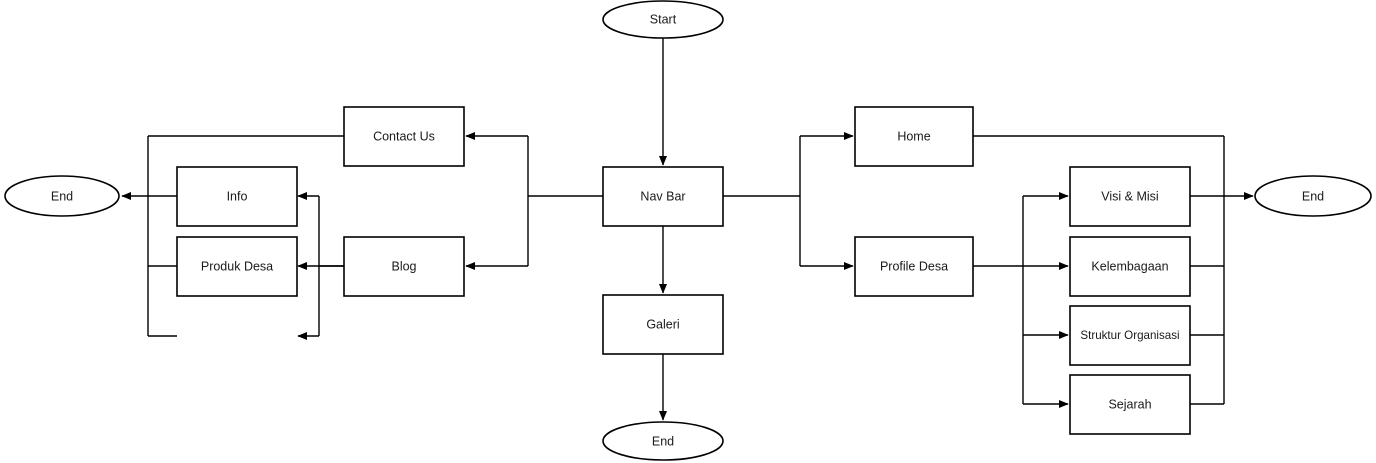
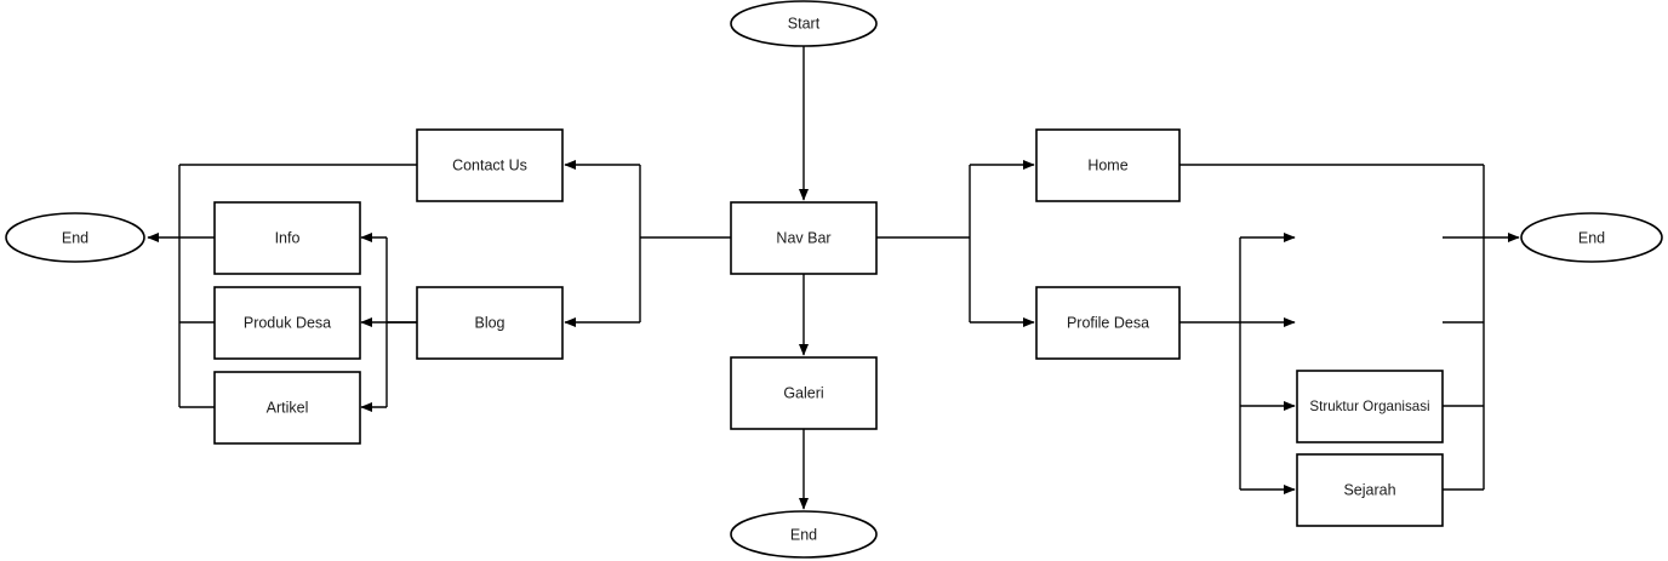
  Start
  Nav Bar
  Galeri
  End
  Contact Us
  Blog
  Info
  Produk Desa
+ Artikel
  End
  Home
  Profile Desa
- Visi & Misi
- Kelembagaan
  Struktur Organisasi
  Sejarah
  End
